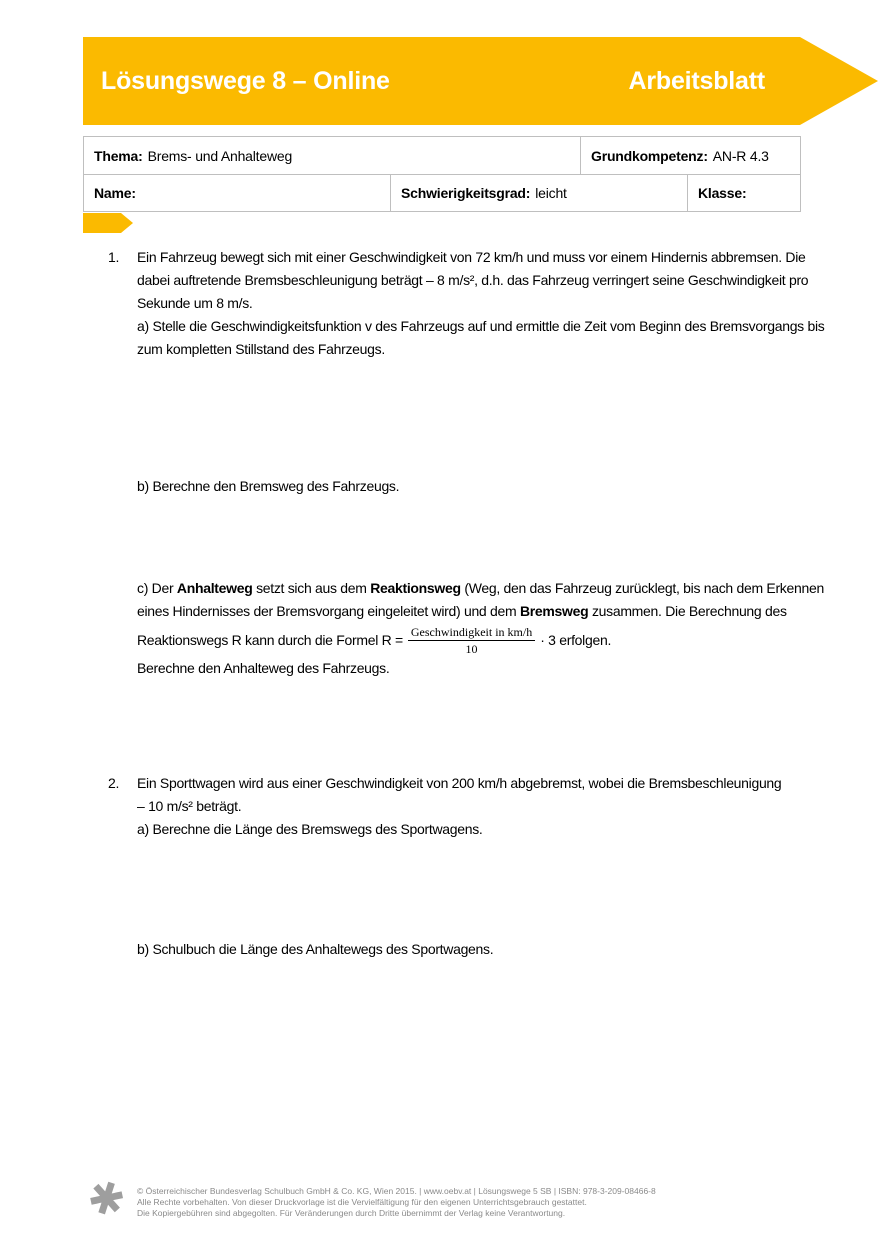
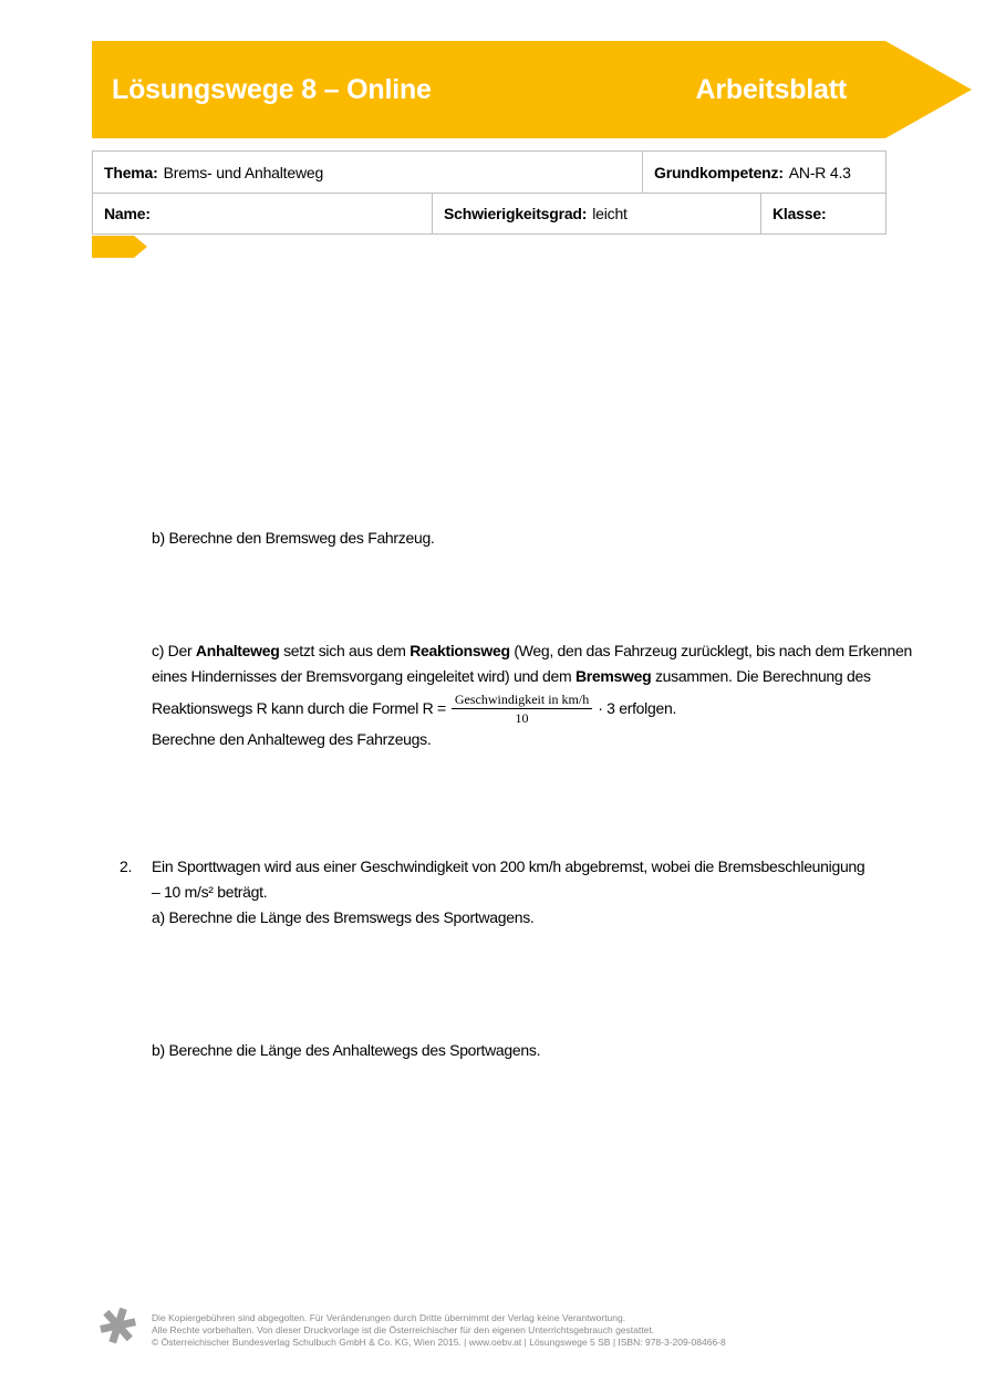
  Lösungswege 8 – Online
  Arbeitsblatt
  Thema:
  Brems- und Anhalteweg
  Grundkompetenz:
  AN-R 4.3
  Name:
  Schwierigkeitsgrad:
  leicht
  Klasse:
- 1.
- Ein Fahrzeug bewegt sich mit einer Geschwindigkeit von 72 km/h und muss vor einem Hindernis abbremsen. Die
- dabei auftretende Bremsbeschleunigung beträgt – 8 m/s², d.h. das Fahrzeug verringert seine Geschwindigkeit pro
- Sekunde um 8 m/s.
- a) Stelle die Geschwindigkeitsfunktion v des Fahrzeugs auf und ermittle die Zeit vom Beginn des Bremsvorgangs bis
- zum kompletten Stillstand des Fahrzeugs.
- b) Berechne den Bremsweg des Fahrzeugs.
+ b) Berechne den Bremsweg des Fahrzeug.
  c) Der Anhalteweg setzt sich aus dem Reaktionsweg (Weg, den das Fahrzeug zurücklegt, bis nach dem Erkennen
  eines Hindernisses der Bremsvorgang eingeleitet wird) und dem Bremsweg zusammen. Die Berechnung des
  Reaktionswegs R kann durch die Formel R =
  Geschwindigkeit in km/h
  10
  · 3 erfolgen.
  Berechne den Anhalteweg des Fahrzeugs.
  2.
  Ein Sporttwagen wird aus einer Geschwindigkeit von 200 km/h abgebremst, wobei die Bremsbeschleunigung
  – 10 m/s² beträgt.
  a) Berechne die Länge des Bremswegs des Sportwagens.
- b) Schulbuch die Länge des Anhaltewegs des Sportwagens.
+ b) Berechne die Länge des Anhaltewegs des Sportwagens.
- © Österreichischer Bundesverlag Schulbuch GmbH & Co. KG, Wien 2015. | www.oebv.at | Lösungswege 5 SB | ISBN: 978-3-209-08466-8
+ Die Kopiergebühren sind abgegolten. Für Veränderungen durch Dritte übernimmt der Verlag keine Verantwortung.
- Alle Rechte vorbehalten. Von dieser Druckvorlage ist die Vervielfältigung für den eigenen Unterrichtsgebrauch gestattet.
+ Alle Rechte vorbehalten. Von dieser Druckvorlage ist die Österreichischer für den eigenen Unterrichtsgebrauch gestattet.
- Die Kopiergebühren sind abgegolten. Für Veränderungen durch Dritte übernimmt der Verlag keine Verantwortung.
+ © Österreichischer Bundesverlag Schulbuch GmbH & Co. KG, Wien 2015. | www.oebv.at | Lösungswege 5 SB | ISBN: 978-3-209-08466-8
